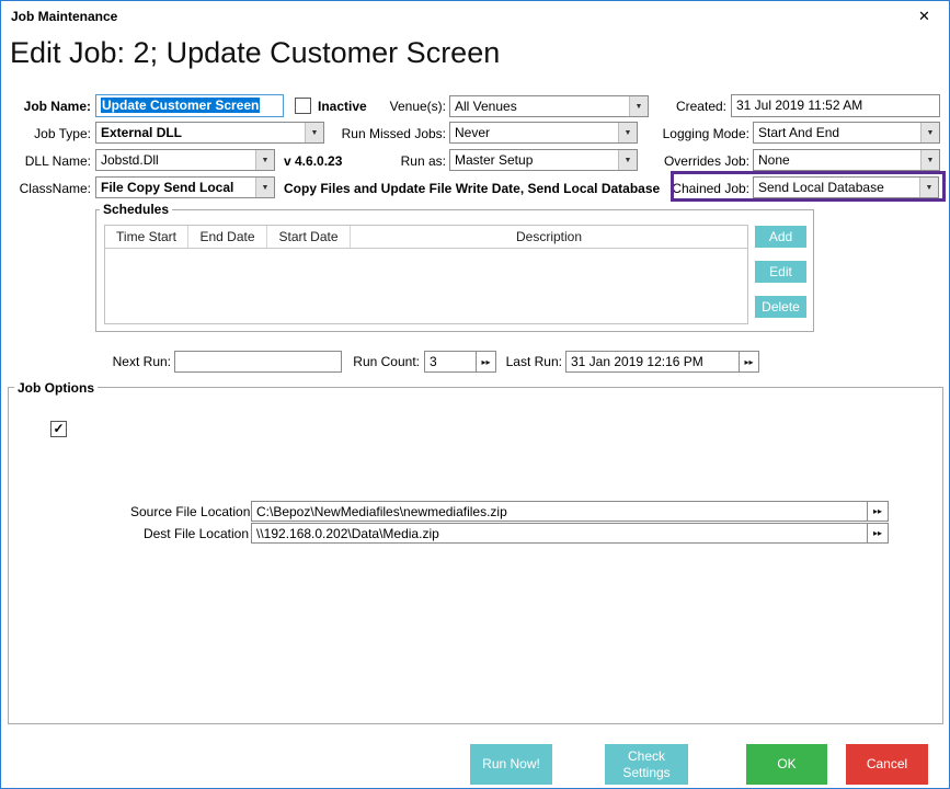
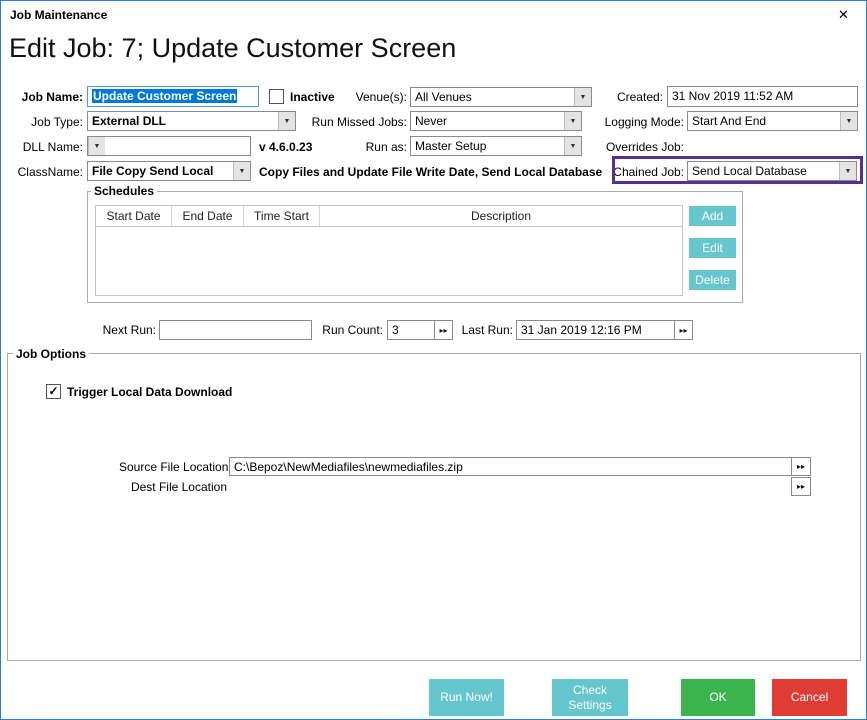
  Job Maintenance
  ✕
- Edit Job: 2; Update Customer Screen
+ Edit Job: 7; Update Customer Screen
  Job Name:
  Update Customer Screen
  Inactive
  Venue(s):
  All Venues
  Created:
- 31 Jul 2019 11:52 AM
+ 31 Nov 2019 11:52 AM
  Job Type:
  External DLL
  Run Missed Jobs:
  Never
  Logging Mode:
  Start And End
  DLL Name:
- Jobstd.Dll
  v 4.6.0.23
  Run as:
  Master Setup
  Overrides Job:
- None
  ClassName:
  File Copy Send Local
  Copy Files and Update File Write Date, Send Local Database
  Chained Job:
  Send Local Database
  Schedules
- Time Start
+ Start Date
  End Date
- Start Date
+ Time Start
  Description
  Add
  Edit
  Delete
  Next Run:
  Run Count:
  3
  ▸▸
  Last Run:
  31 Jan 2019 12:16 PM
  ▸▸
  Job Options
  ✓
+ Trigger Local Data Download
  Source File Location
  C:\Bepoz\NewMediafiles\newmediafiles.zip
  ▸▸
  Dest File Location
- \\192.168.0.202\Data\Media.zip
  ▸▸
  Run Now!
  Check Settings
  OK
  Cancel
